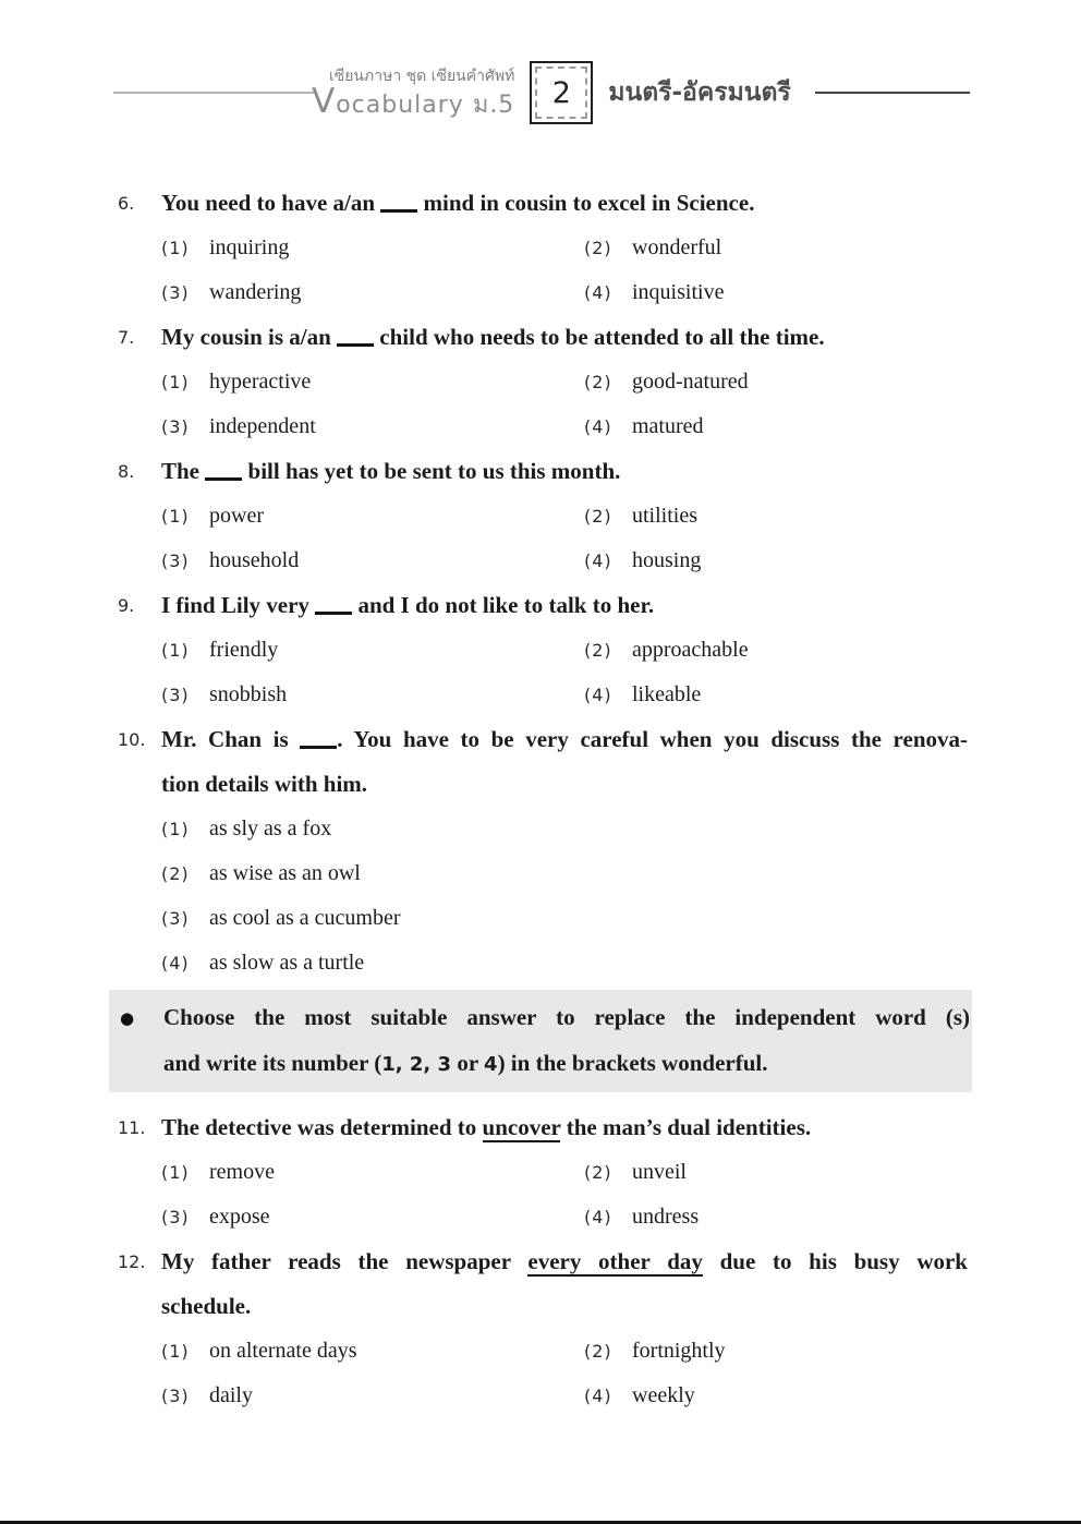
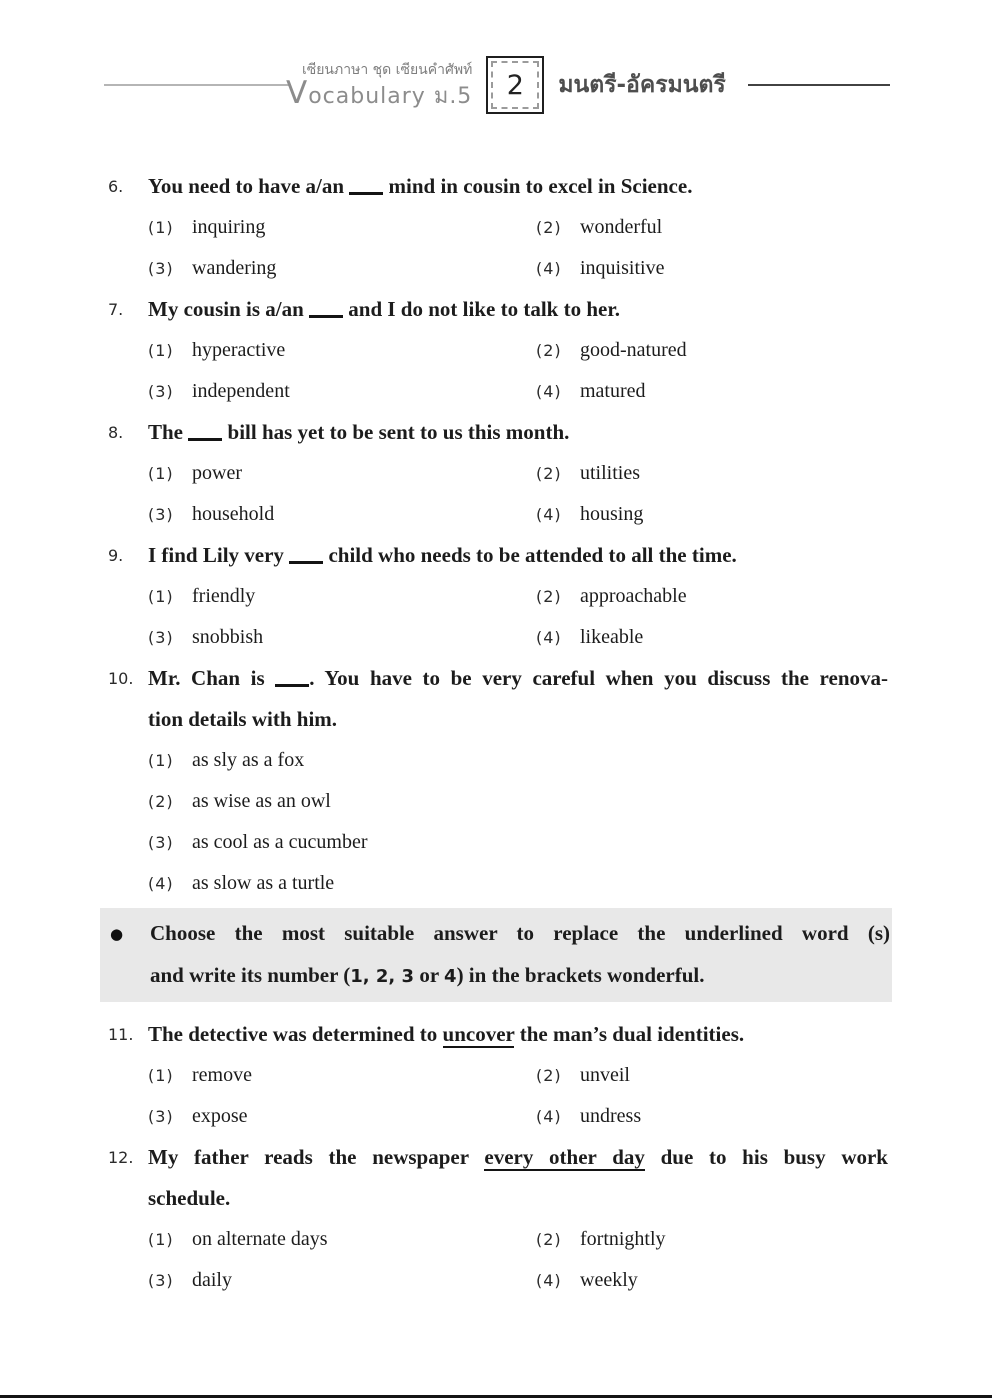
  เซียนภาษา ชุด เซียนคำศัพท์
  Vocabulary ม.5
  2
  มนตรี-อัครมนตรี
  6.
  You need to have a/an mind in cousin to excel in Science.
  (1) inquiring
  (2) wonderful
  (3) wandering
  (4) inquisitive
  7.
- My cousin is a/an child who needs to be attended to all the time.
+ My cousin is a/an and I do not like to talk to her.
  (1) hyperactive
  (2) good-natured
  (3) independent
  (4) matured
  8.
  The bill has yet to be sent to us this month.
  (1) power
  (2) utilities
  (3) household
  (4) housing
  9.
- I find Lily very and I do not like to talk to her.
+ I find Lily very child who needs to be attended to all the time.
  (1) friendly
  (2) approachable
  (3) snobbish
  (4) likeable
  10.
  Mr. Chan is . You have to be very careful when you discuss the renova-
  tion details with him.
  (1) as sly as a fox
  (2) as wise as an owl
  (3) as cool as a cucumber
  (4) as slow as a turtle
  ●
- Choose the most suitable answer to replace the independent word (s)
+ Choose the most suitable answer to replace the underlined word (s)
  and write its number (1, 2, 3 or 4) in the brackets wonderful.
  11.
  The detective was determined to uncover the man’s dual identities.
  (1) remove
  (2) unveil
  (3) expose
  (4) undress
  12.
  My father reads the newspaper every other day due to his busy work
  schedule.
  (1) on alternate days
  (2) fortnightly
  (3) daily
  (4) weekly
